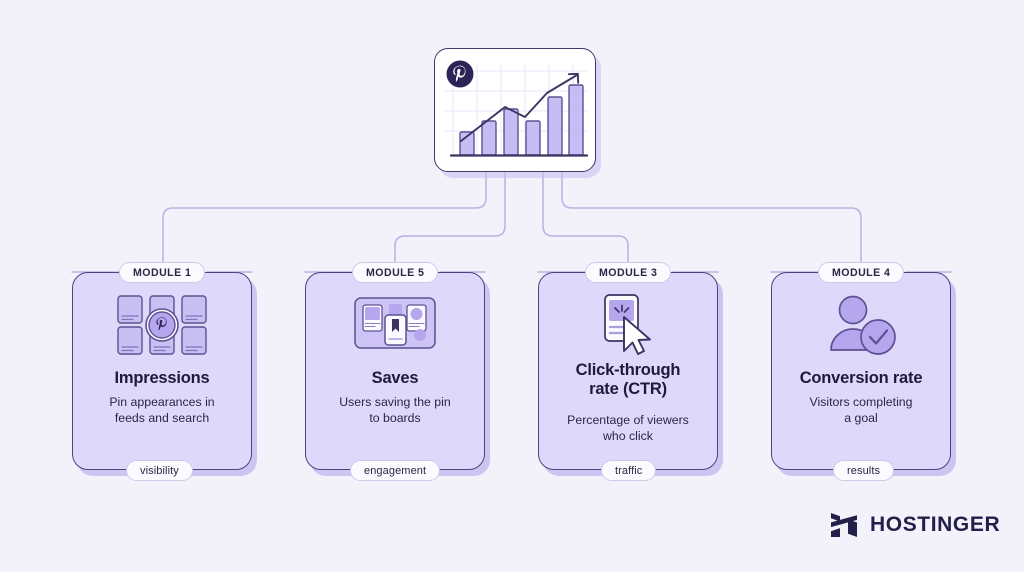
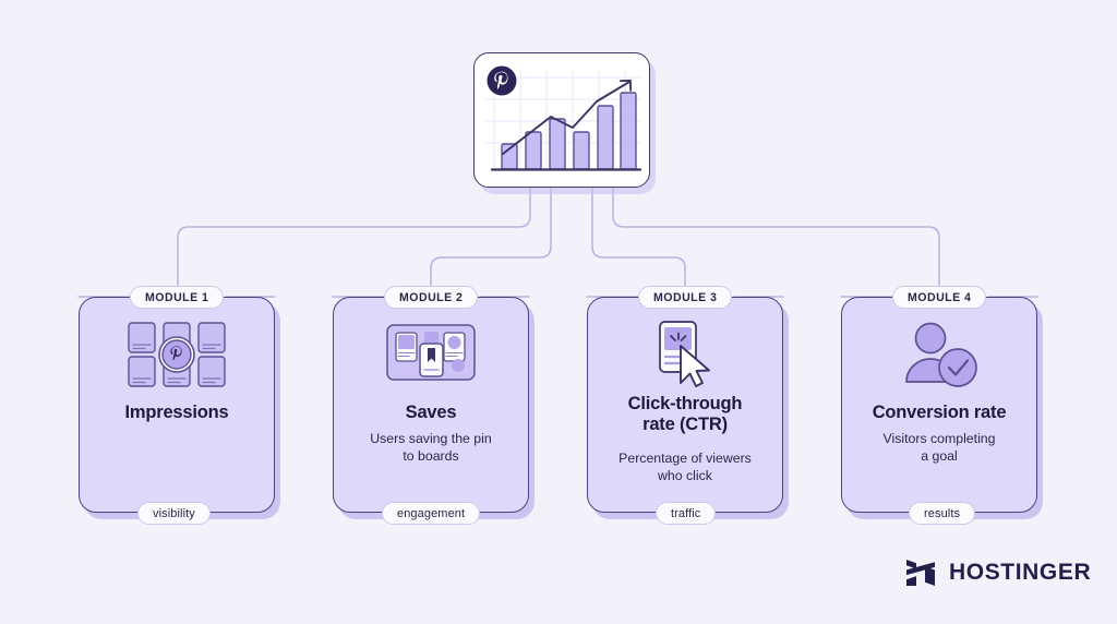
  Impressions
- Pin appearances in
- feeds and search
  Saves
  Users saving the pin
  to boards
  Click-through
  rate (CTR)
  Percentage of viewers
  who click
  Conversion rate
  Visitors completing
  a goal
  MODULE 1
- MODULE 5
+ MODULE 2
  MODULE 3
  MODULE 4
  visibility
  engagement
  traffic
  results
  HOSTINGER
